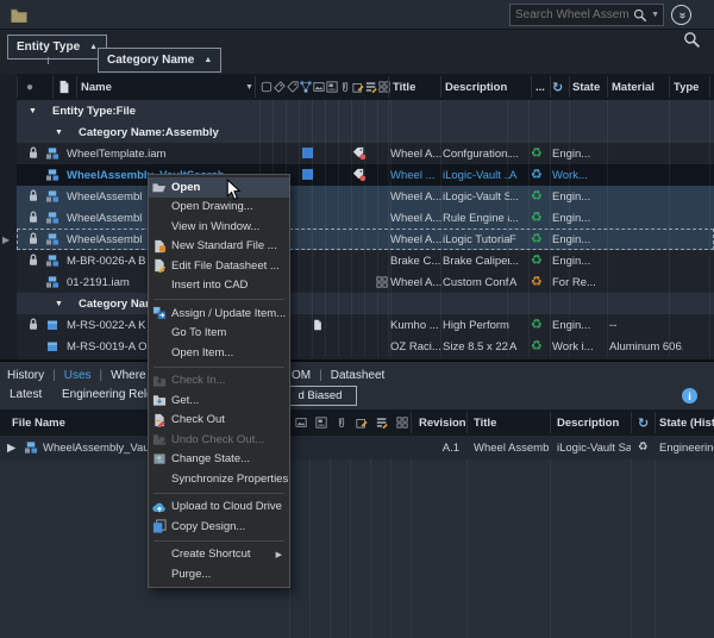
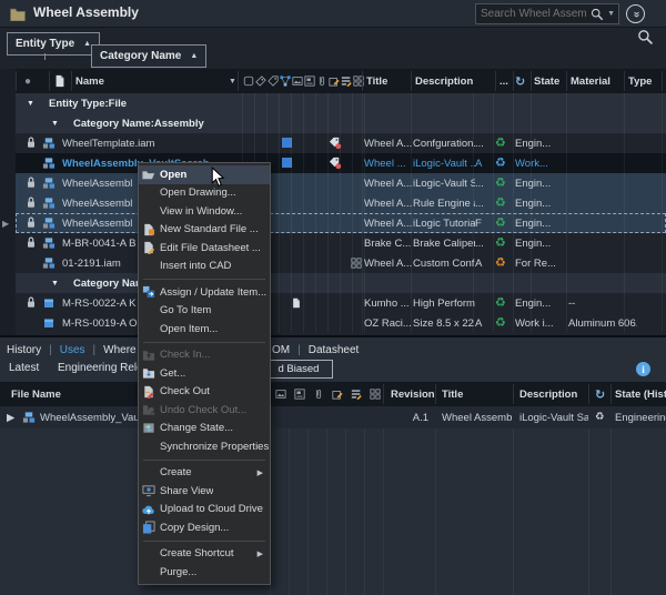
+ Wheel Assembly
  Search Wheel Assem
  Entity Type
  Category Name
  ●
  Name
  Title
  Description
  ...
  ↻
  State
  Material
  Type
  ▶
  Entity Type:File
  Category Name:Assembly
  WheelTemplate.iam
  Wheel A...
  Confguration.
  ...
  ♻
  Engin...
  Wheel ...
  iLogic-Vault ..
  A
  ♻
  Work...
  WheelAssembl
  Wheel A...
  iLogic-Vault S
  ...
  ♻
  Engin...
  WheelAssembl
  Wheel A...
  Rule Engine
  ...
  ♻
  Engin...
  WheelAssembl
  Wheel A...
  iLogic Tutoria
  F
  ♻
  Engin...
- M-BR-0026-A B
+ M-BR-0041-A B
  Brake C...
  Brake Caliper
  ...
  ♻
  Engin...
  01-2191.iam
  Wheel A...
  Custom Conf
  A
  ♻
  For Re...
  Category Na
  M-RS-0022-A K
  Kumho ...
  High Perform
  ♻
  Engin...
  --
  M-RS-0019-A O
  OZ Raci...
  Size 8.5 x 22
  A
  ♻
  Work i...
  Aluminum 606
  History
  |
  Uses
  |
  OM
  |
  Datasheet
  Latest
  Engineering Rel
  d Biased
  i
  File Name
  Revision
  Title
  Description
  ↻
  ▶
  WheelAssembly_Vau
  A.1
  Wheel Assemb
  iLogic-Vault Sa
  ♻
  Open
  Open Drawing...
  View in Window...
  New Standard File ...
  Edit File Datasheet ...
  Insert into CAD
  Assign / Update Item...
  Go To Item
  Open Item...
  Check In...
  Get...
  Check Out
  Undo Check Out...
  Change State...
  Synchronize Properties
+ Create
+ Share View
  Upload to Cloud Drive
  Copy Design...
  Create Shortcut
  Purge...
